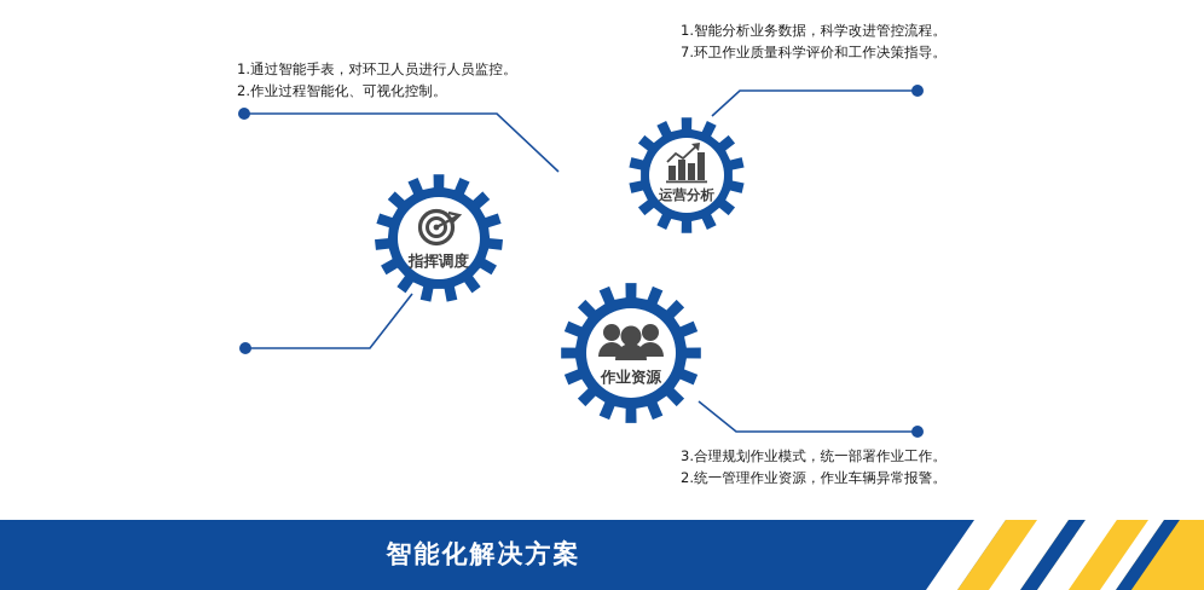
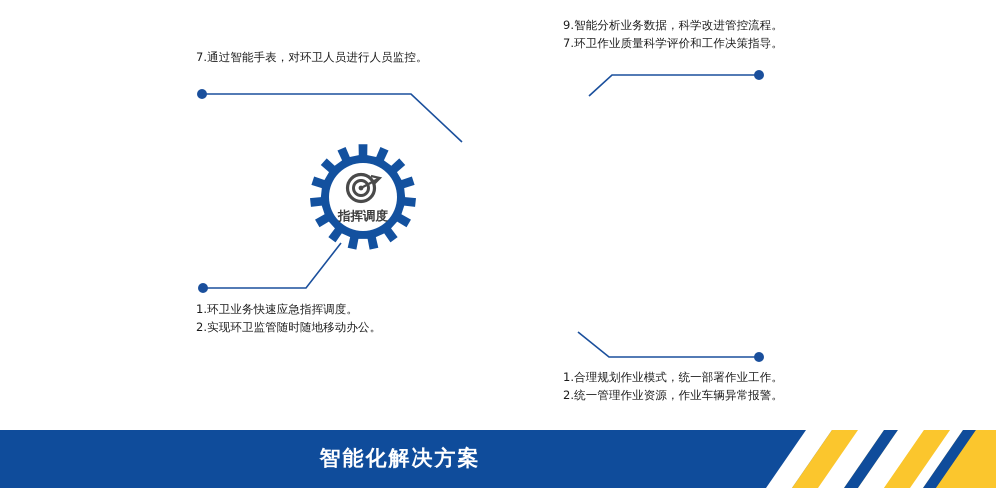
- 1.通过智能手表，对环卫人员进行人员监控。
+ 7.通过智能手表，对环卫人员进行人员监控。
- 2.作业过程智能化、可视化控制。
- 1.智能分析业务数据，科学改进管控流程。
+ 9.智能分析业务数据，科学改进管控流程。
  7.环卫作业质量科学评价和工作决策指导。
+ 1.环卫业务快速应急指挥调度。
+ 2.实现环卫监管随时随地移动办公。
- 3.合理规划作业模式，统一部署作业工作。
+ 1.合理规划作业模式，统一部署作业工作。
  2.统一管理作业资源，作业车辆异常报警。
- 作业资源
- 运营分析
  指挥调度
  智能化解决方案
